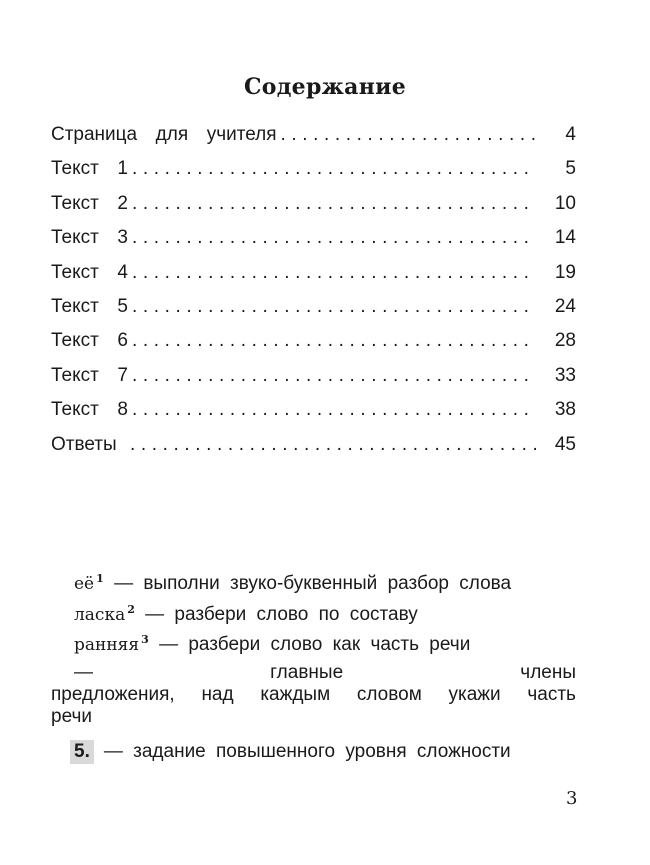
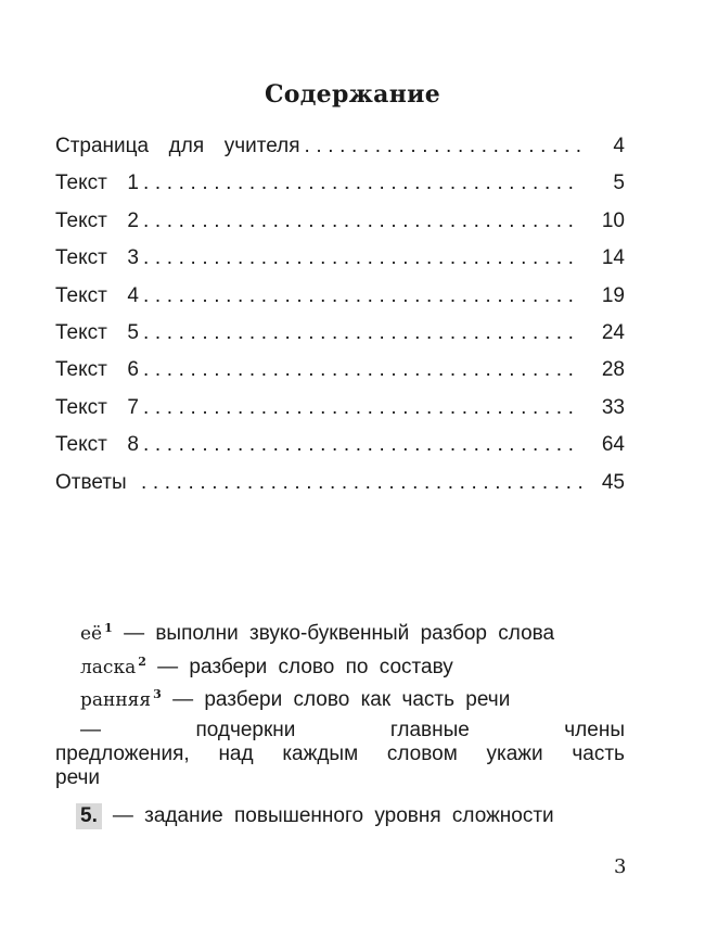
  Содержание
  Страница для учителя
  4
  Текст 1
  5
  Текст 2
  10
  Текст 3
  14
  Текст 4
  19
  Текст 5
  24
  Текст 6
  28
  Текст 7
  33
  Текст 8
- 38
+ 64
  Ответы
  45
  её 1 — выполни звуко-буквенный разбор слова
  ласка 2 — разбери слово по составу
  ранняя 3 — разбери слово как часть речи
  —
+ подчеркни
  главные
  члены
  предложения,
  над
  каждым
  словом
  укажи
  часть
  речи
  5. — задание повышенного уровня сложности
  3
